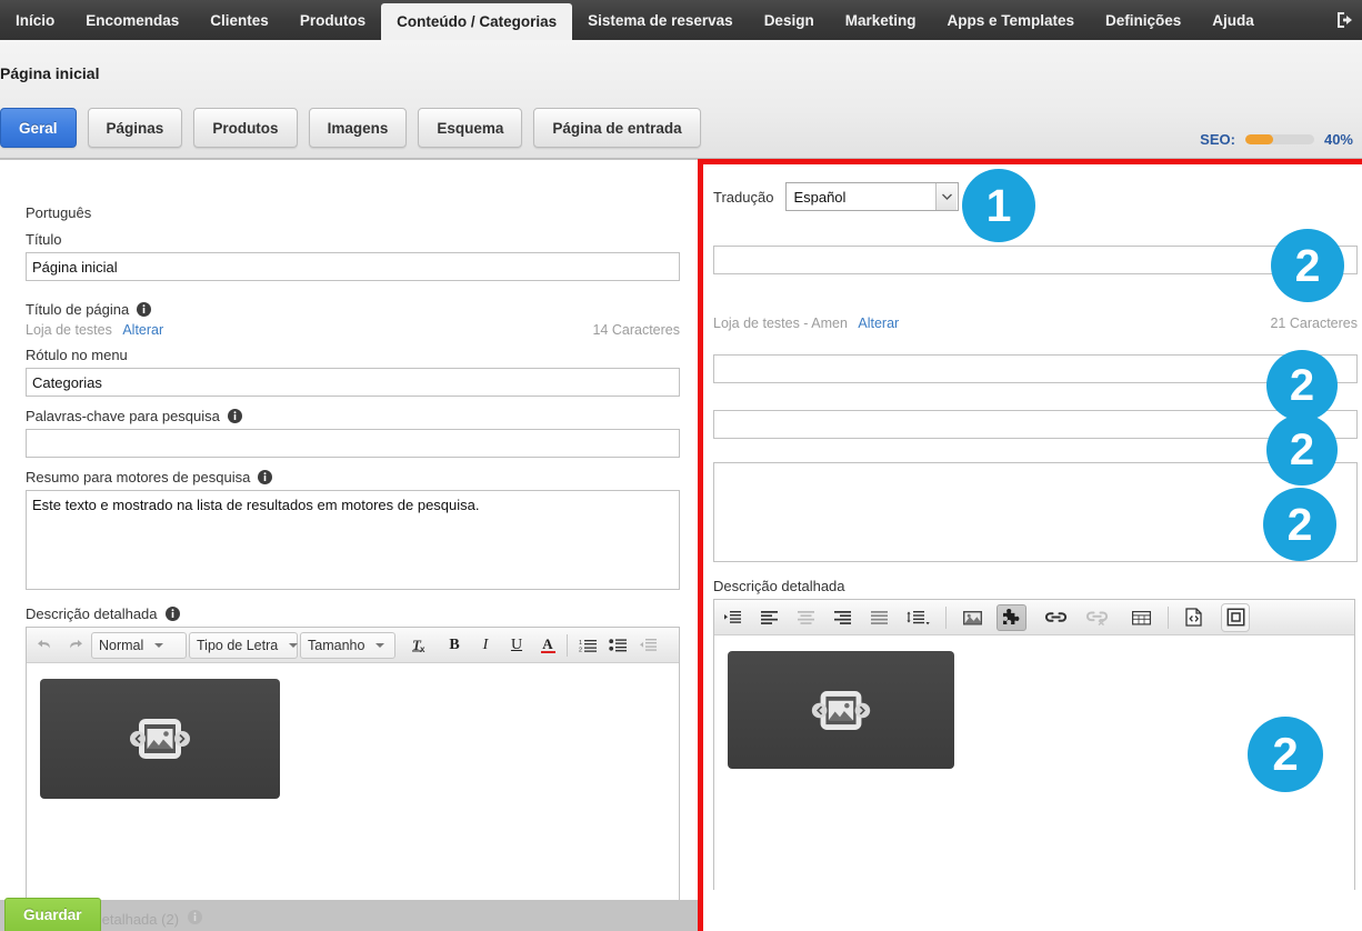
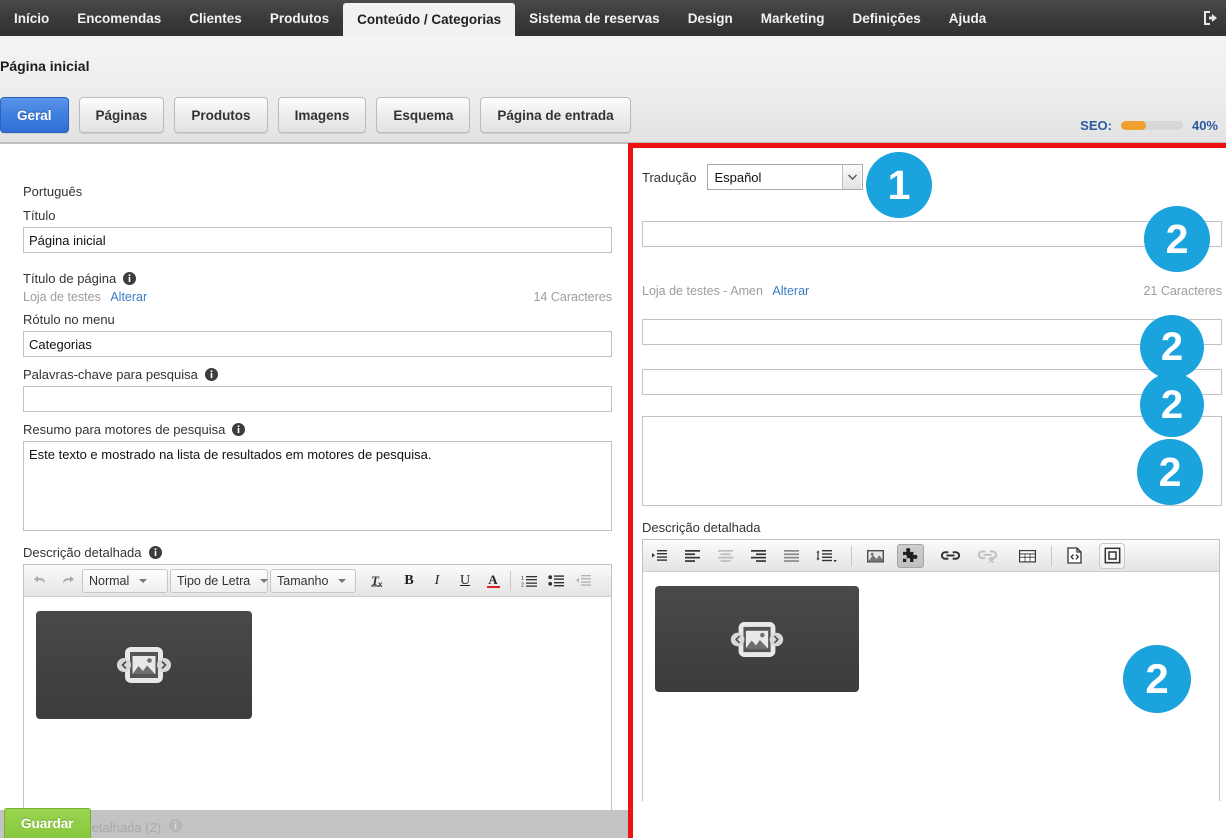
  Início
  Encomendas
  Clientes
  Produtos
  Conteúdo / Categorias
  Sistema de reservas
  Design
  Marketing
- Apps e Templates
  Definições
  Ajuda
  Página inicial
  Geral
  Páginas
  Produtos
  Imagens
  Esquema
  Página de entrada
  SEO:
  40%
  Português
  Título
  Página inicial
  Título de página
  Loja de testes Alterar
  14 Caracteres
  Rótulo no menu
  Categorias
  Palavras-chave para pesquisa
  Resumo para motores de pesquisa
  Este texto e mostrado na lista de resultados em motores de pesquisa.
  Descrição detalhada
  Normal
  Tipo de Letra
  Tamanho
  T
  x
  B
  I
  U
  A
  Tradução
  Español
  Loja de testes - Amen Alterar
  21 Caracteres
  Descrição detalhada
  Guardar
  1
  2
  2
  2
  2
  2
